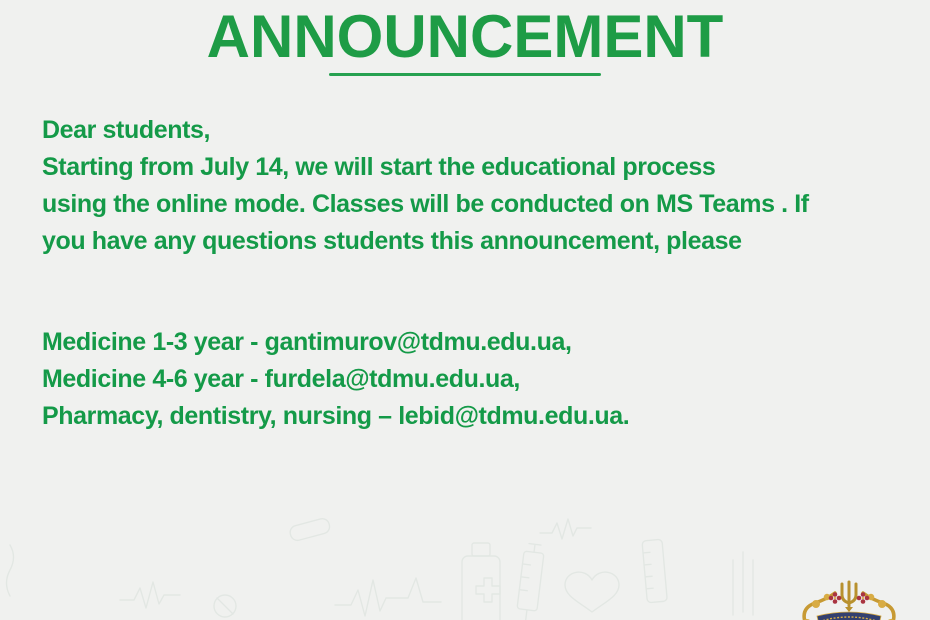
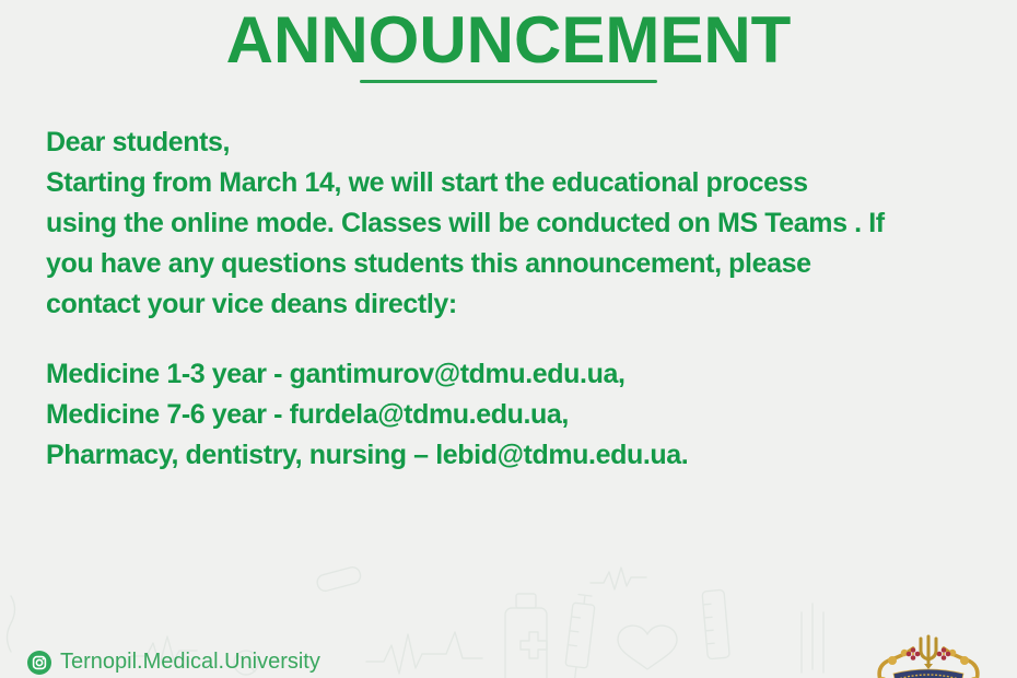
  ANNOUNCEMENT
  Dear students,
- Starting from July 14, we will start the educational process
+ Starting from March 14, we will start the educational process
  using the online mode. Classes will be conducted on MS Teams . If
  you have any questions students this announcement, please
+ contact your vice deans directly:
  Medicine 1-3 year - gantimurov@tdmu.edu.ua,
- Medicine 4-6 year - furdela@tdmu.edu.ua,
+ Medicine 7-6 year - furdela@tdmu.edu.ua,
  Pharmacy, dentistry, nursing – lebid@tdmu.edu.ua.
+ Ternopil.Medical.University
